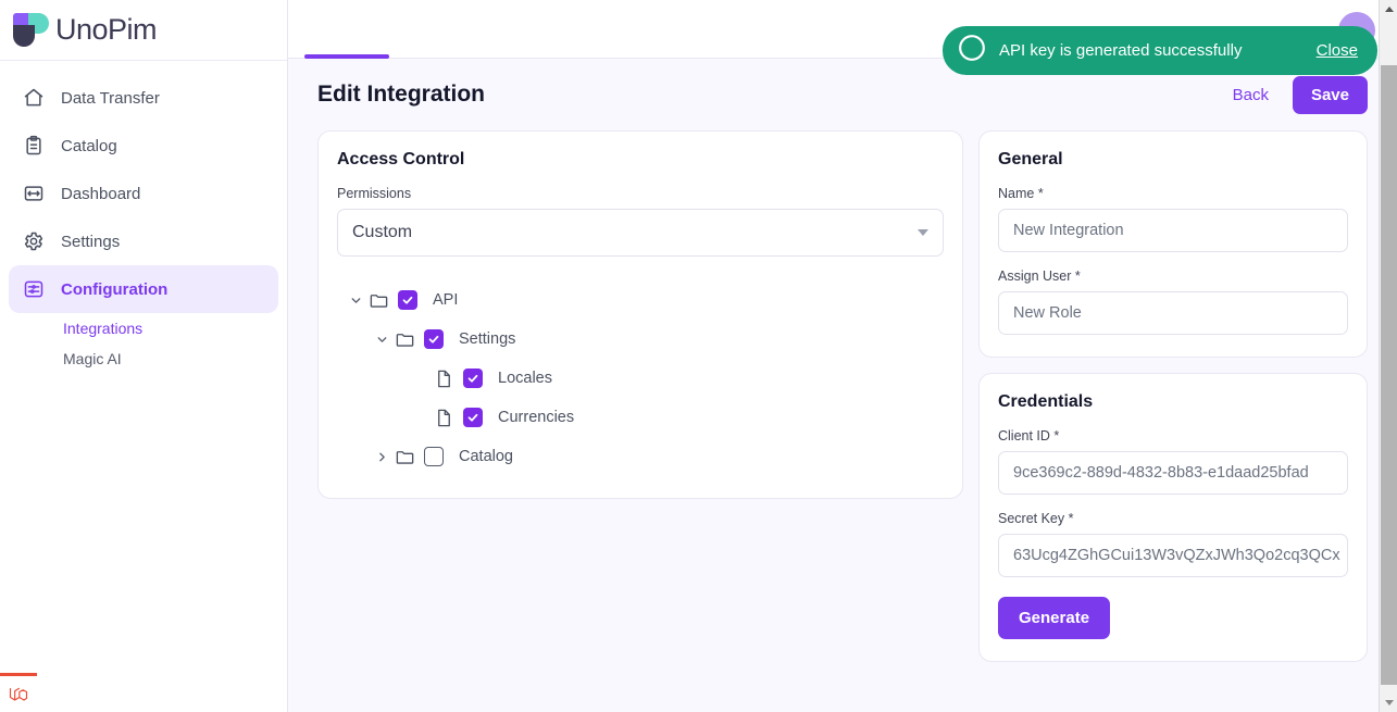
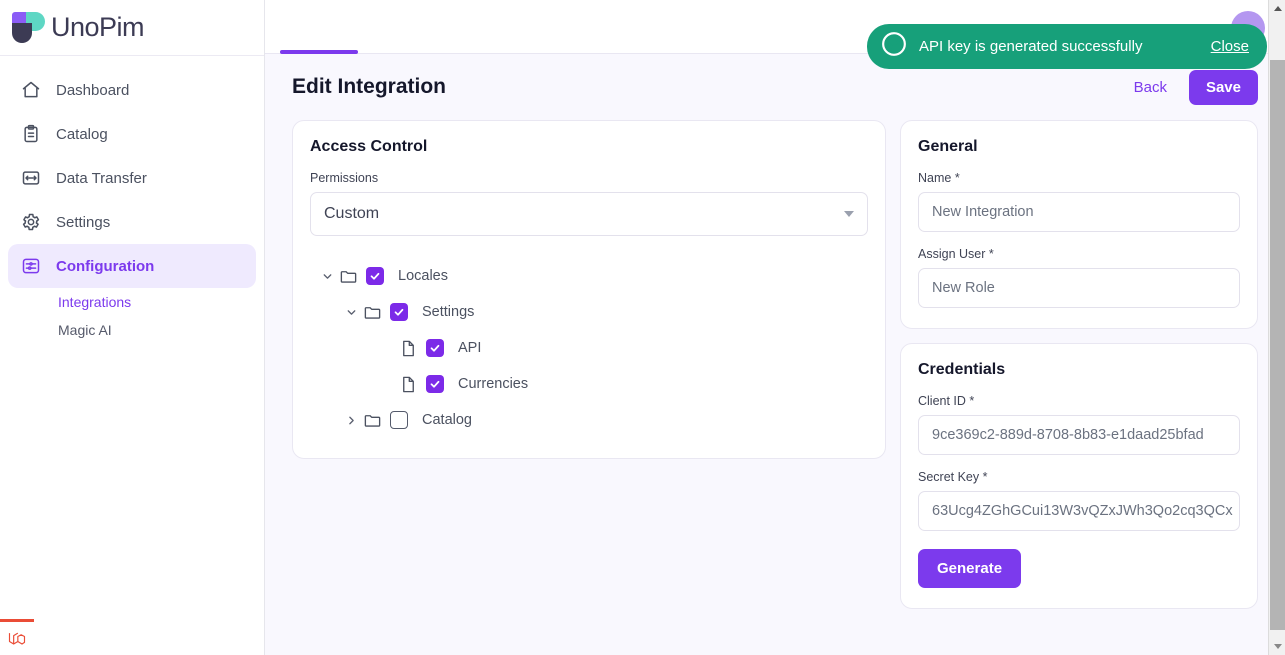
  UnoPim
- Data Transfer
+ Dashboard
  Catalog
- Dashboard
+ Data Transfer
  Settings
  Configuration
  Integrations
  Magic AI
  API key is generated successfully
  Close
  Edit Integration
  Back
  Save
  Access Control
  Permissions
  Custom
- API
+ Locales
  Settings
- Locales
+ API
  Currencies
  Catalog
  General
  Name *
  New Integration
  Assign User *
  New Role
  Credentials
  Client ID *
- 9ce369c2-889d-4832-8b83-e1daad25bfad
+ 9ce369c2-889d-8708-8b83-e1daad25bfad
  Secret Key *
  63Ucg4ZGhGCui13W3vQZxJWh3Qo2cq3QCx
  Generate
